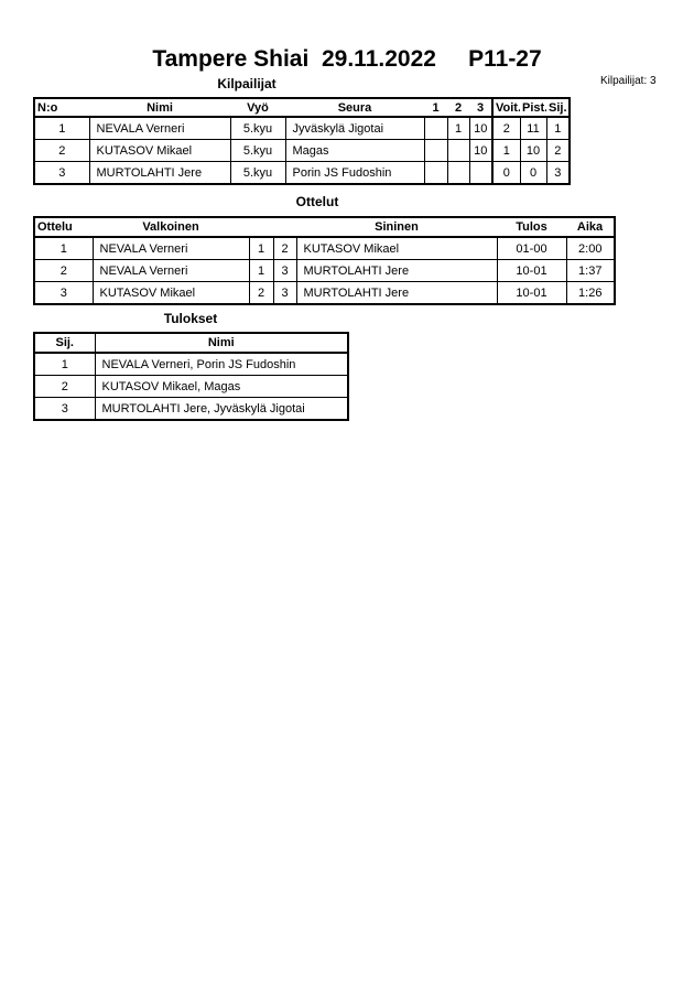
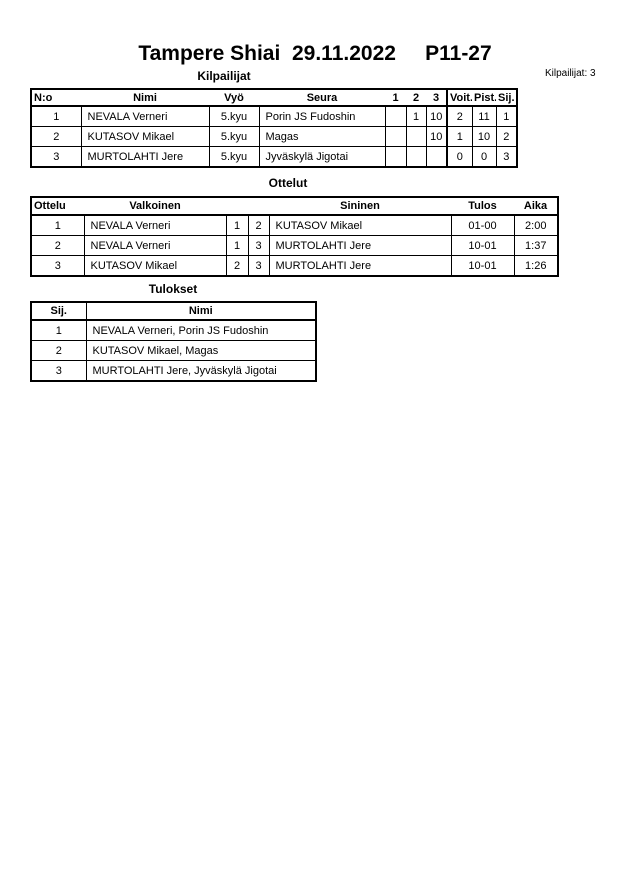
  Tampere Shiai 29.11.2022 P11-27
  Kilpailijat
  Kilpailijat: 3
  N:o	Nimi	Vyö	Seura	1	2	3	Voit.	Pist.	Sij.
- 1	NEVALA Verneri	5.kyu	Jyväskylä Jigotai		1	10	2	11	1
+ 1	NEVALA Verneri	5.kyu	Porin JS Fudoshin		1	10	2	11	1
  2	KUTASOV Mikael	5.kyu	Magas			10	1	10	2
- 3	MURTOLAHTI Jere	5.kyu	Porin JS Fudoshin				0	0	3
+ 3	MURTOLAHTI Jere	5.kyu	Jyväskylä Jigotai				0	0	3
  Ottelut
  Ottelu	Valkoinen			Sininen	Tulos	Aika
  1	NEVALA Verneri	1	2	KUTASOV Mikael	01-00	2:00
  2	NEVALA Verneri	1	3	MURTOLAHTI Jere	10-01	1:37
  3	KUTASOV Mikael	2	3	MURTOLAHTI Jere	10-01	1:26
  Tulokset
  Sij.	Nimi
  1	NEVALA Verneri, Porin JS Fudoshin
  2	KUTASOV Mikael, Magas
  3	MURTOLAHTI Jere, Jyväskylä Jigotai
